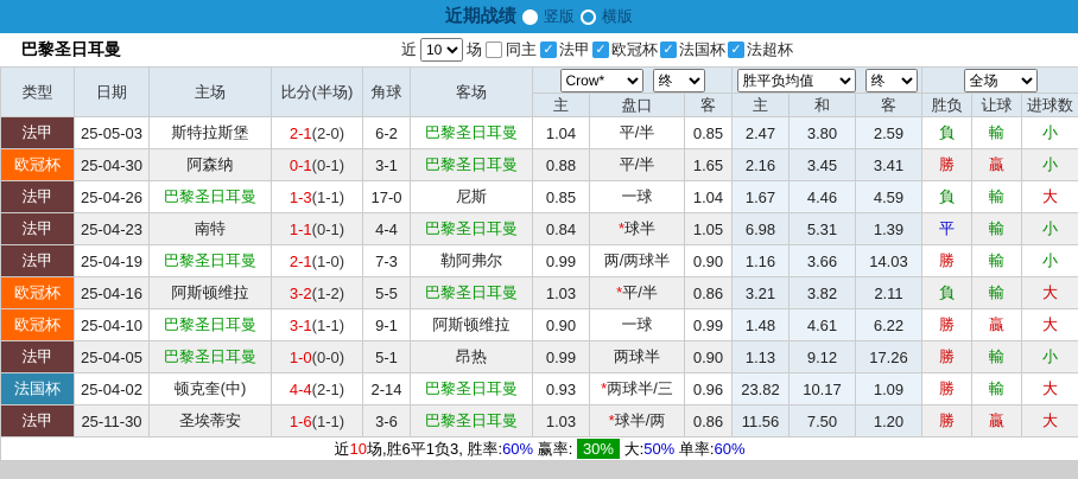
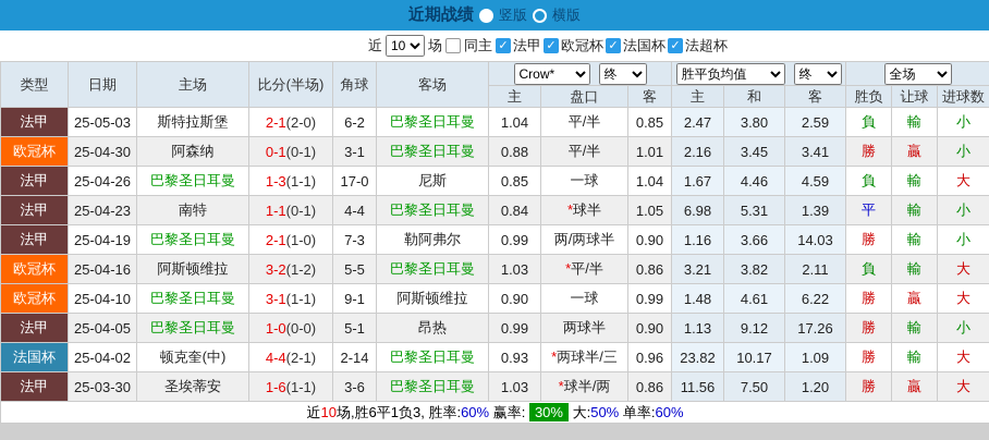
  近期战绩
  竖版
  横版
- 巴黎圣日耳曼
  近
  10
  场
  同主
  ✓
  法甲
  ✓
  欧冠杯
  ✓
  法国杯
  ✓
  法超杯
  类型	日期	主场	比分(半场)	角球	客场	Crow* 终	胜平负均值 终	全场
  主	盘口	客	主	和	客	胜负	让球	进球数
  法甲	25-05-03	斯特拉斯堡	2-1(2-0)	6-2	巴黎圣日耳曼	1.04	平/半	0.85	2.47	3.80	2.59	負	輸	小
- 欧冠杯	25-04-30	阿森纳	0-1(0-1)	3-1	巴黎圣日耳曼	0.88	平/半	1.65	2.16	3.45	3.41	勝	贏	小
+ 欧冠杯	25-04-30	阿森纳	0-1(0-1)	3-1	巴黎圣日耳曼	0.88	平/半	1.01	2.16	3.45	3.41	勝	贏	小
  法甲	25-04-26	巴黎圣日耳曼	1-3(1-1)	17-0	尼斯	0.85	一球	1.04	1.67	4.46	4.59	負	輸	大
  法甲	25-04-23	南特	1-1(0-1)	4-4	巴黎圣日耳曼	0.84	*球半	1.05	6.98	5.31	1.39	平	輸	小
  法甲	25-04-19	巴黎圣日耳曼	2-1(1-0)	7-3	勒阿弗尔	0.99	两/两球半	0.90	1.16	3.66	14.03	勝	輸	小
  欧冠杯	25-04-16	阿斯顿维拉	3-2(1-2)	5-5	巴黎圣日耳曼	1.03	*平/半	0.86	3.21	3.82	2.11	負	輸	大
  欧冠杯	25-04-10	巴黎圣日耳曼	3-1(1-1)	9-1	阿斯顿维拉	0.90	一球	0.99	1.48	4.61	6.22	勝	贏	大
  法甲	25-04-05	巴黎圣日耳曼	1-0(0-0)	5-1	昂热	0.99	两球半	0.90	1.13	9.12	17.26	勝	輸	小
  法国杯	25-04-02	顿克奎(中)	4-4(2-1)	2-14	巴黎圣日耳曼	0.93	*两球半/三	0.96	23.82	10.17	1.09	勝	輸	大
- 法甲	25-11-30	圣埃蒂安	1-6(1-1)	3-6	巴黎圣日耳曼	1.03	*球半/两	0.86	11.56	7.50	1.20	勝	贏	大
+ 法甲	25-03-30	圣埃蒂安	1-6(1-1)	3-6	巴黎圣日耳曼	1.03	*球半/两	0.86	11.56	7.50	1.20	勝	贏	大
  近10场,胜6平1负3, 胜率:60% 赢率: 30% 大:50% 单率:60%
